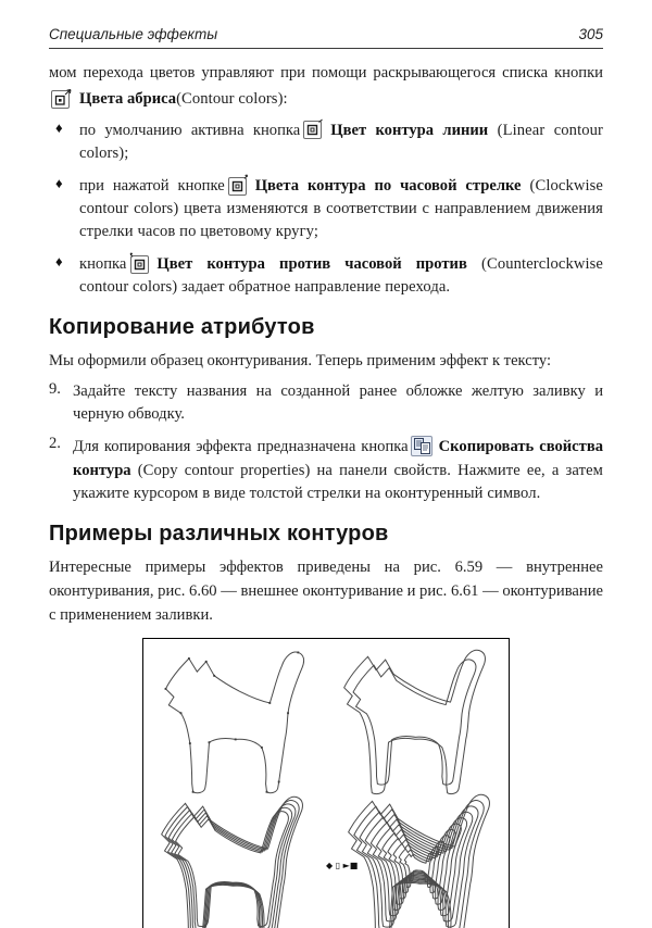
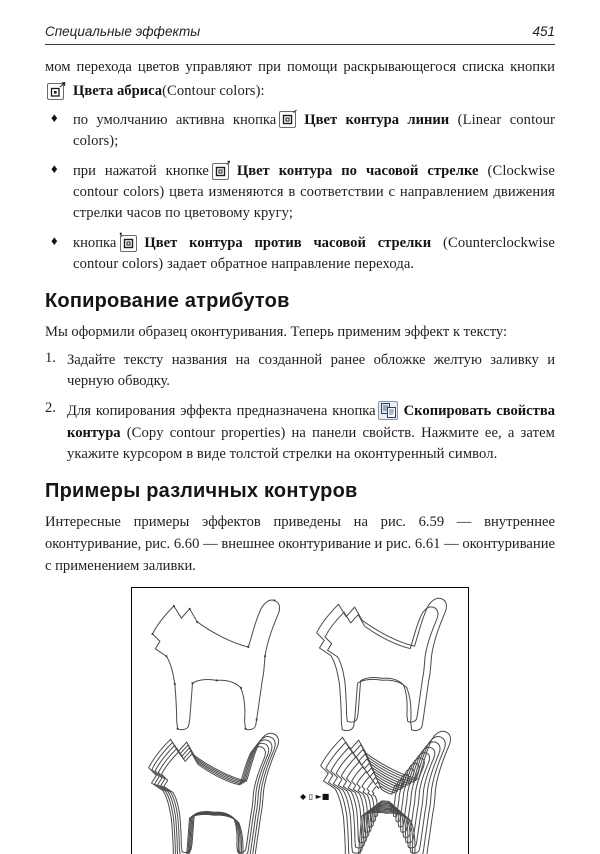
  Специальные эффекты
- 305
+ 451
  мом перехода цветов управляют при помощи раскрывающегося списка кнопки
  Цвета абриса
  (Contour colors):
  ♦
  по умолчанию активна кнопка Цвет контура линии (Linear contour colors);
  ♦
- при нажатой кнопке Цвета контура по часовой стрелке (Clockwise contour colors) цвета изменяются в соответствии с направлением движения стрелки часов по цветовому кругу;
+ при нажатой кнопке Цвет контура по часовой стрелке (Clockwise contour colors) цвета изменяются в соответствии с направлением движения стрелки часов по цветовому кругу;
  ♦
- кнопка Цвет контура против часовой против (Counterclockwise contour colors) задает обратное направление перехода.
+ кнопка Цвет контура против часовой стрелки (Counterclockwise contour colors) задает обратное направление перехода.
  Копирование атрибутов
  Мы оформили образец оконтуривания. Теперь применим эффект к тексту:
- 9.
+ 1.
  Задайте тексту названия на созданной ранее обложке желтую заливку и черную обводку.
  2.
  Для копирования эффекта предназначена кнопка Скопировать свойства контура (Copy contour properties) на панели свойств. Нажмите ее, а затем укажите курсором в виде толстой стрелки на оконтуренный символ.
  Примеры различных контуров
- Интересные примеры эффектов приведены на рис. 6.59 — внутреннее оконтуривания, рис. 6.60 — внешнее оконтуривание и рис. 6.61 — оконтуривание с применением заливки.
+ Интересные примеры эффектов приведены на рис. 6.59 — внутреннее оконтуривание, рис. 6.60 — внешнее оконтуривание и рис. 6.61 — оконтуривание с применением заливки.
  ◆ ▯ ►■
